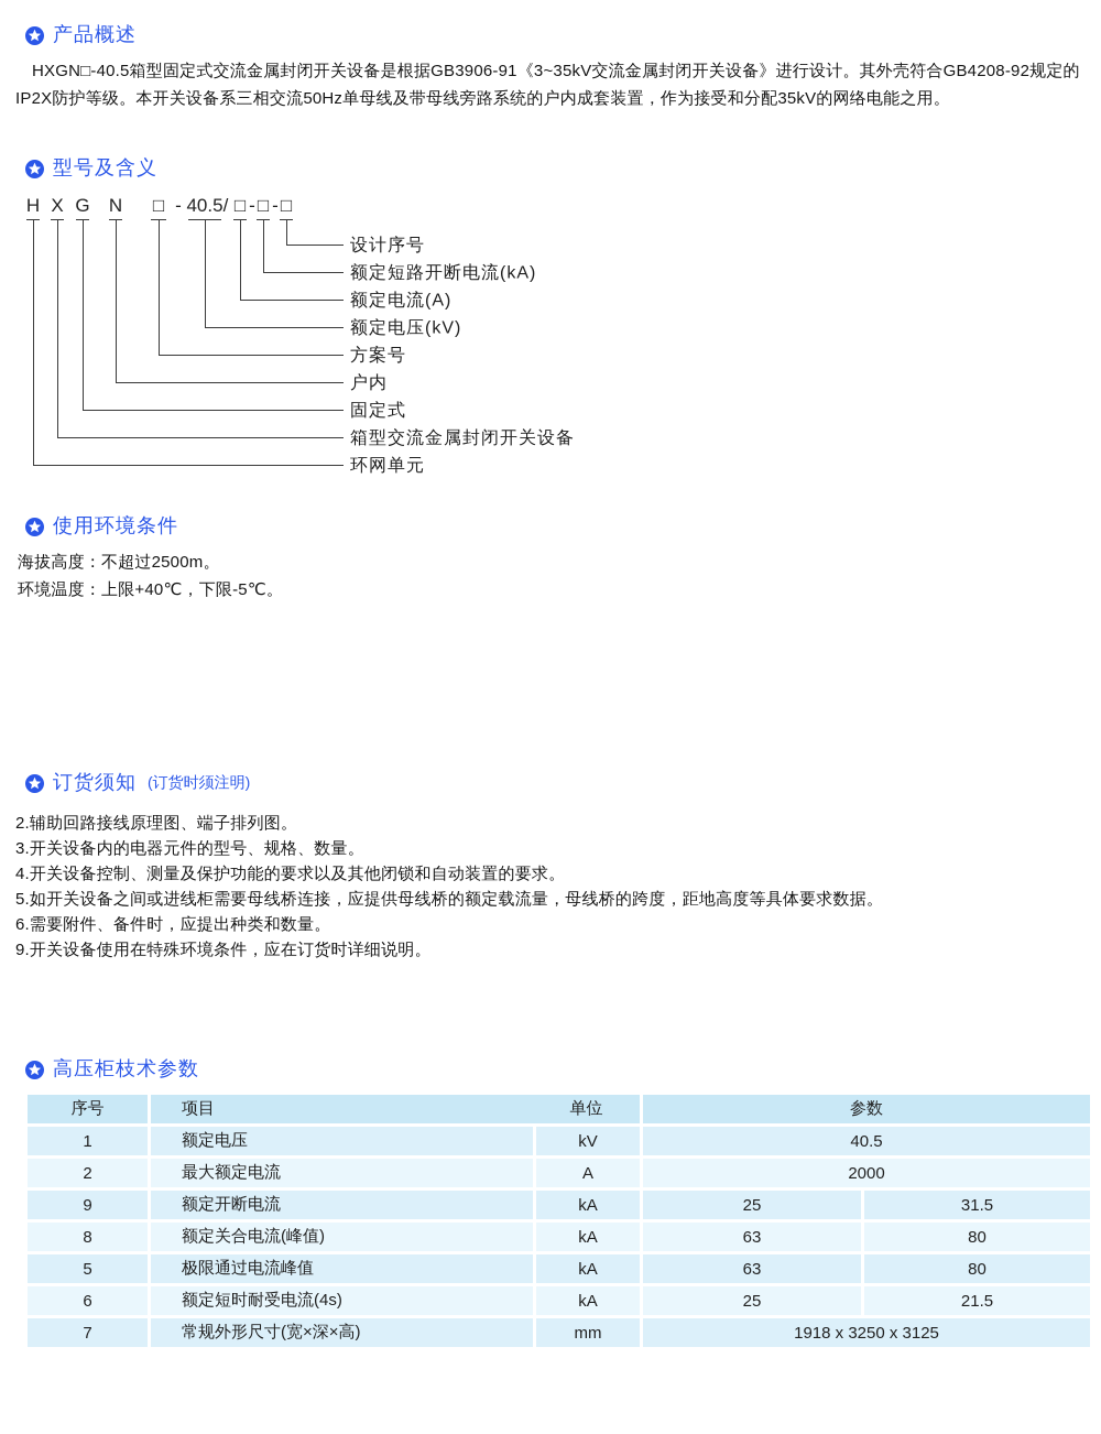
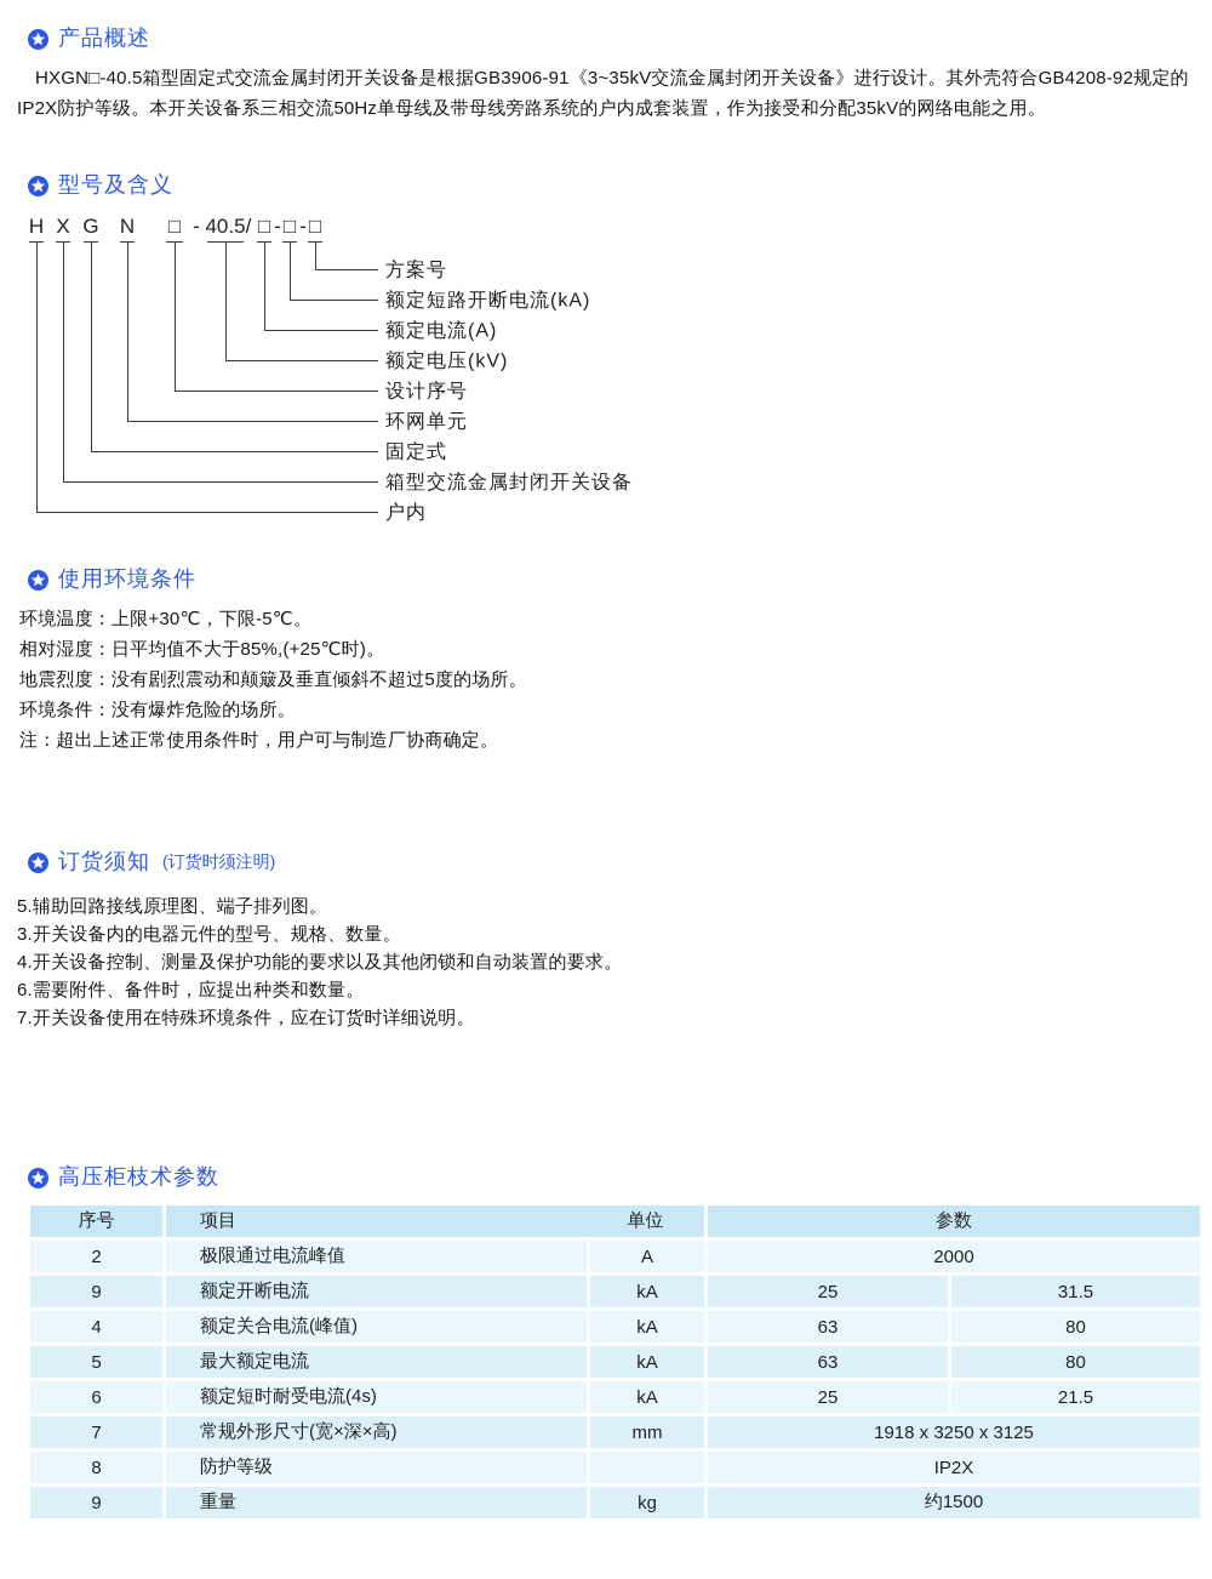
  产品概述
  HXGN□-40.5箱型固定式交流金属封闭开关设备是根据GB3906-91《3~35kV交流金属封闭开关设备》进行设计。其外壳符合GB4208-92规定的IP2X防护等级。本开关设备系三相交流50Hz单母线及带母线旁路系统的户内成套装置，作为接受和分配35kV的网络电能之用。
  型号及含义
  H
  X
  G
  N
  □
  -
  40.5
  /
  □
  -
  □
  -
  □
- 设计序号
+ 方案号
  额定短路开断电流(kA)
  额定电流(A)
  额定电压(kV)
- 方案号
+ 设计序号
- 户内
+ 环网单元
  固定式
  箱型交流金属封闭开关设备
- 环网单元
+ 户内
  使用环境条件
- 海拔高度：不超过2500m。
- 环境温度：上限+40℃，下限-5℃。
+ 环境温度：上限+30℃，下限-5℃。
+ 相对湿度：日平均值不大于85%,(+25℃时)。
+ 地震烈度：没有剧烈震动和颠簸及垂直倾斜不超过5度的场所。
+ 环境条件：没有爆炸危险的场所。
+ 注：超出上述正常使用条件时，用户可与制造厂协商确定。
  订货须知
  (订货时须注明)
- 2.辅助回路接线原理图、端子排列图。
+ 5.辅助回路接线原理图、端子排列图。
  3.开关设备内的电器元件的型号、规格、数量。
  4.开关设备控制、测量及保护功能的要求以及其他闭锁和自动装置的要求。
- 5.如开关设备之间或进线柜需要母线桥连接，应提供母线桥的额定载流量，母线桥的跨度，距地高度等具体要求数据。
  6.需要附件、备件时，应提出种类和数量。
- 9.开关设备使用在特殊环境条件，应在订货时详细说明。
+ 7.开关设备使用在特殊环境条件，应在订货时详细说明。
  高压柜枝术参数
  序号	项目 单位	参数
- 1	额定电压	kV	40.5
- 2	最大额定电流	A	2000
+ 2	极限通过电流峰值	A	2000
  9	额定开断电流	kA	25	31.5
- 8	额定关合电流(峰值)	kA	63	80
+ 4	额定关合电流(峰值)	kA	63	80
- 5	极限通过电流峰值	kA	63	80
+ 5	最大额定电流	kA	63	80
  6	额定短时耐受电流(4s)	kA	25	21.5
  7	常规外形尺寸(宽×深×高)	mm	1918 x 3250 x 3125
+ 8	防护等级		IP2X
+ 9	重量	kg	约1500
